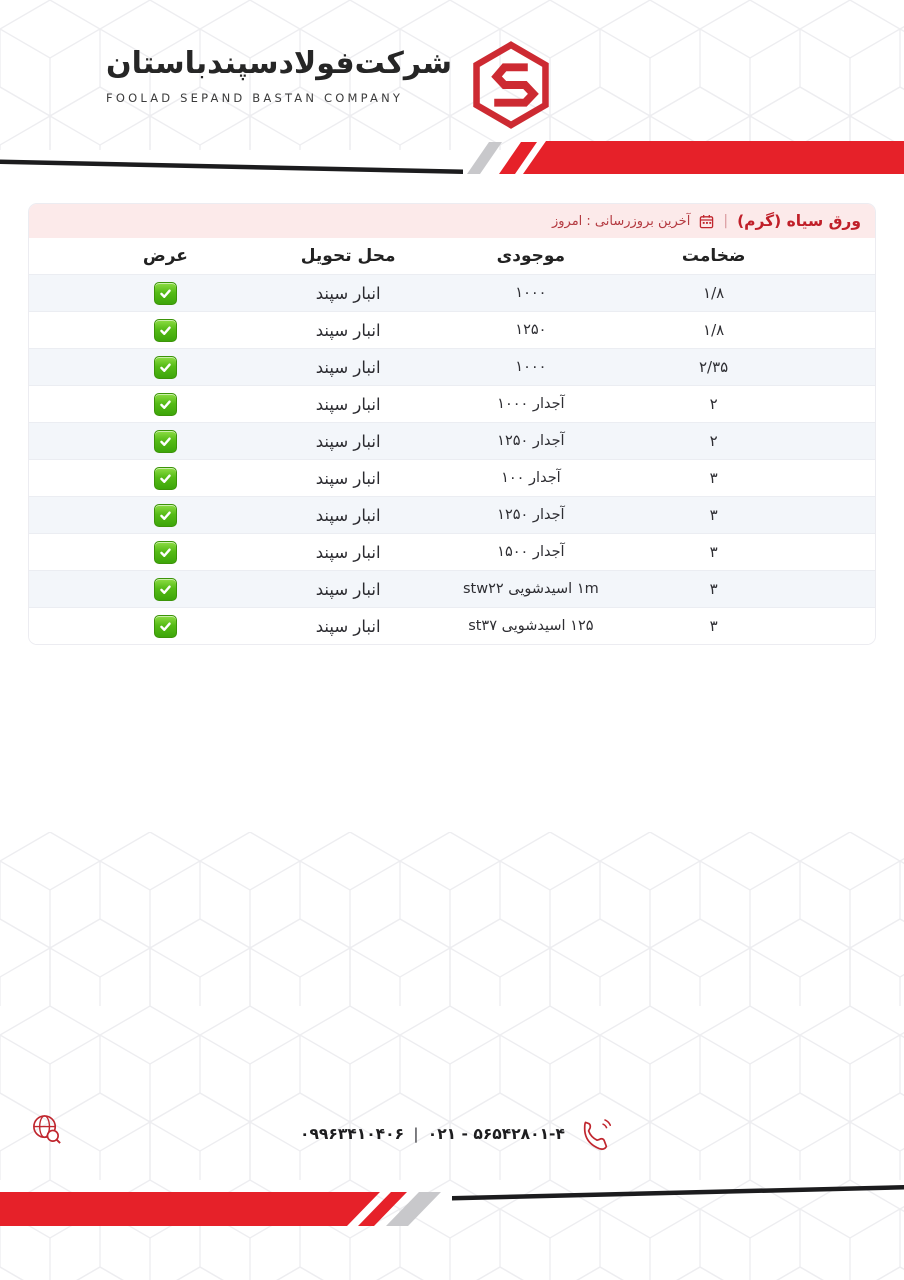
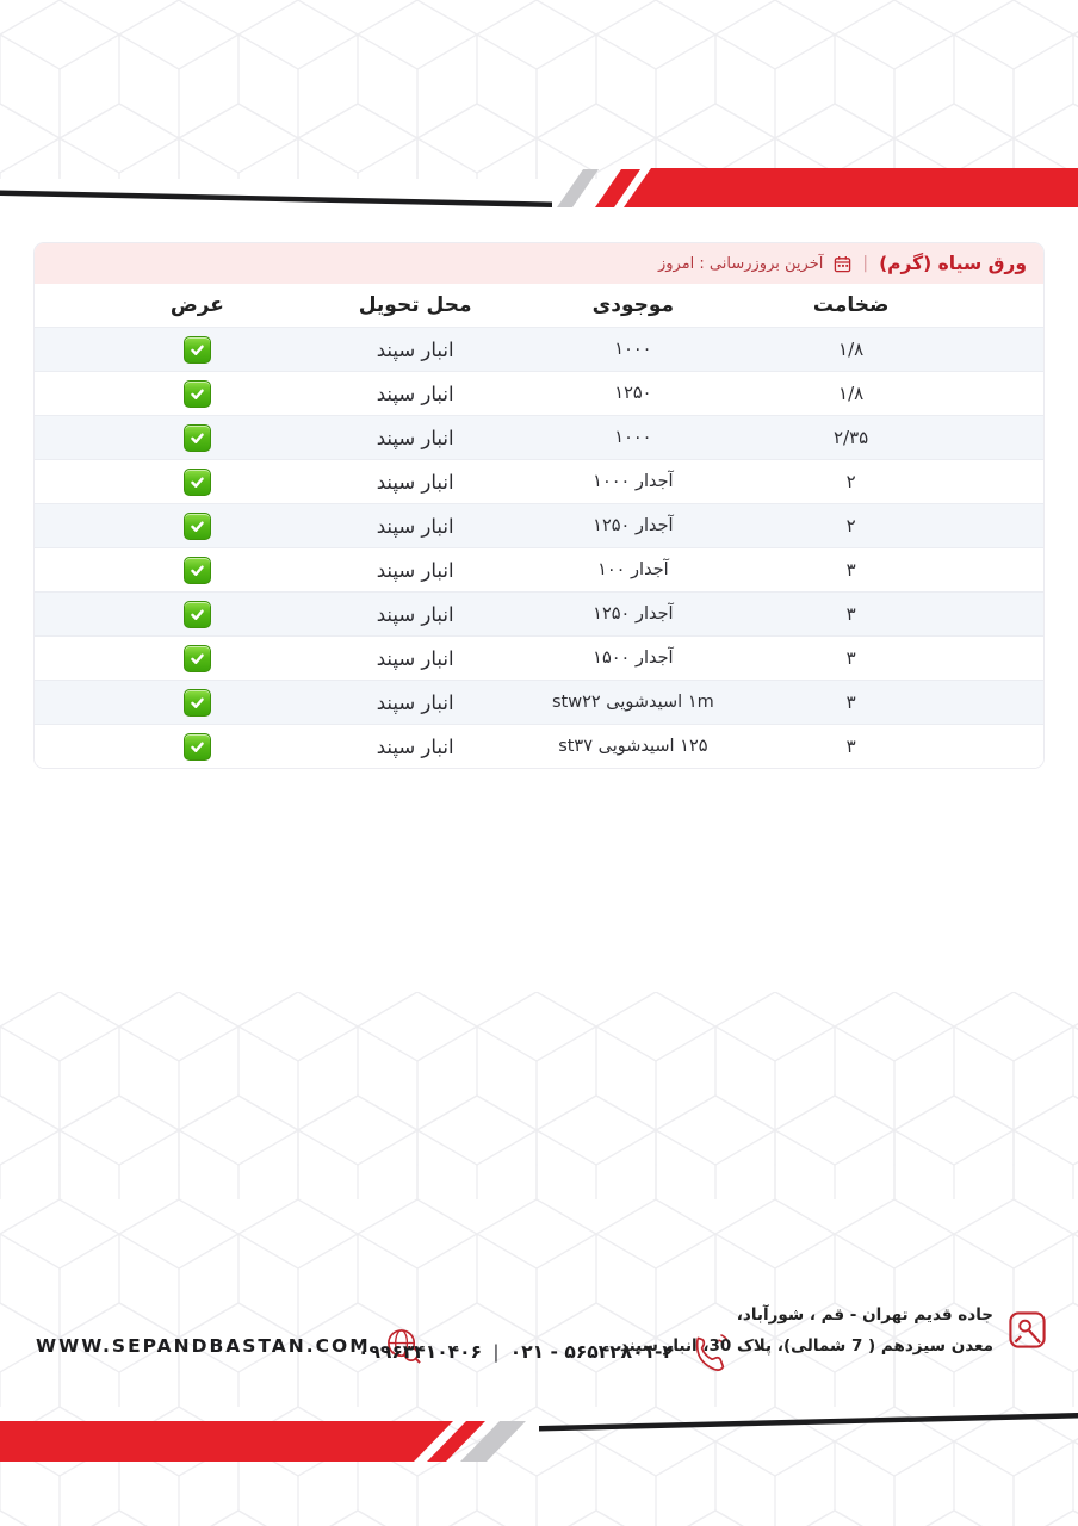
- شرکت‌فولادسپندباستان
- FOOLAD SEPAND BASTAN COMPANY
  ورق سیاه (گرم)
  |
  آخرین بروزرسانی : امروز
  ضخامت
  موجودی
  محل تحویل
  عرض
  ۱/۸
  ۱۰۰۰
  انبار سپند
  ۱/۸
  ۱۲۵۰
  انبار سپند
  ۲/۳۵
  ۱۰۰۰
  انبار سپند
  ۲
  آجدار ۱۰۰۰
  انبار سپند
  ۲
  آجدار ۱۲۵۰
  انبار سپند
  ۳
  آجدار ۱۰۰
  انبار سپند
  ۳
  آجدار ۱۲۵۰
  انبار سپند
  ۳
  آجدار ۱۵۰۰
  انبار سپند
  ۳
  ۱m اسیدشویی stw۲۲
  انبار سپند
  ۳
  ۱۲۵ اسیدشویی st۳۷
  انبار سپند
+ WWW.SEPANDBASTAN.COM
  ۰۹۹۶۳۴۱۰۴۰۶
  |
  ۰۲۱ - ۵۶۵۴۲۸۰۱-۴
+ جاده قدیم تهران - قم ، شورآباد،
+ معدن سیزدهم ( 7 شمالی)، پلاک 30، انبار سپند
